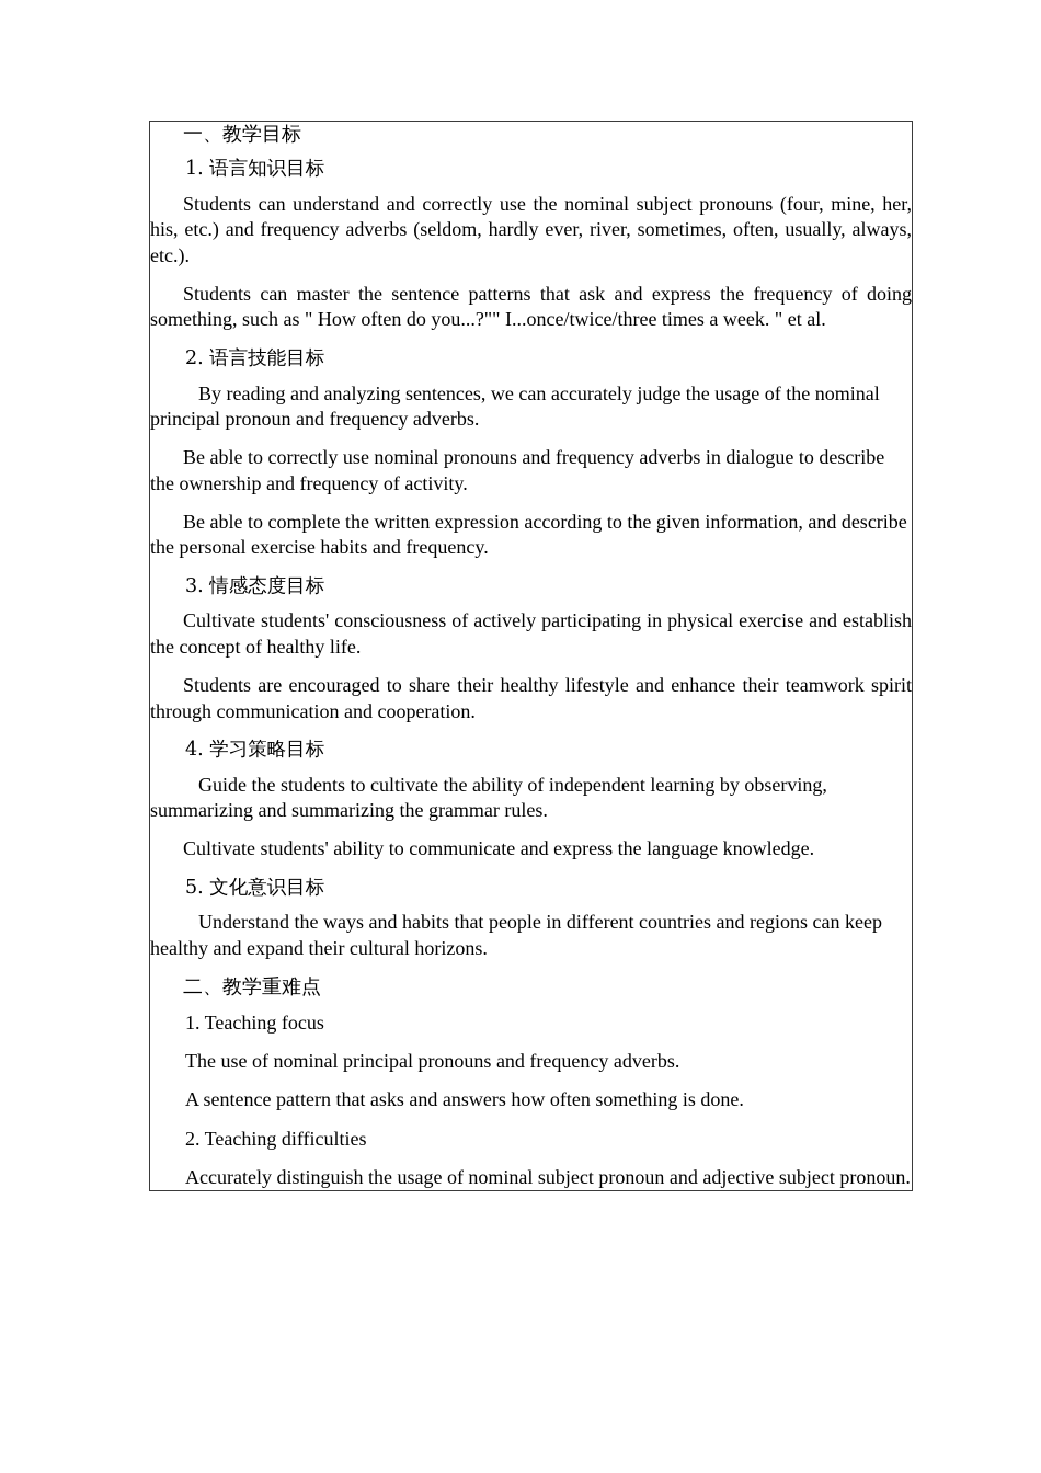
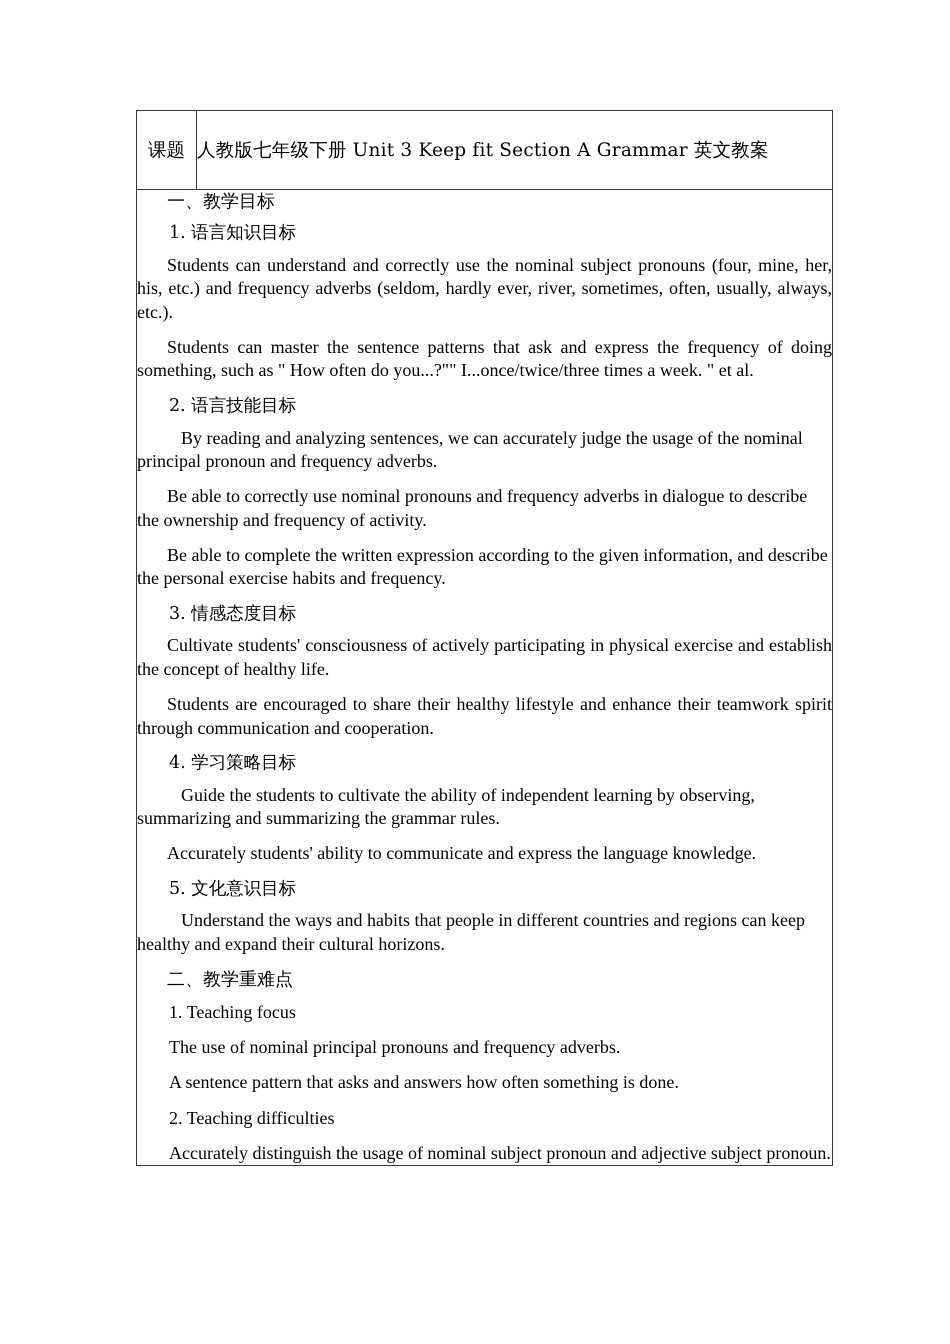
+ 课题	人教版七年级下册 Unit 3 Keep fit Section A Grammar 英文教案
- 一、教学目标 1. 语言知识目标 Students can understand and correctly use the nominal subject pronouns (four, mine, her, his, etc.) and frequency adverbs (seldom, hardly ever, river, sometimes, often, usually, always, etc.). Students can master the sentence patterns that ask and express the frequency of doing something, such as " How often do you...?"" I...once/twice/three times a week. " et al. 2. 语言技能目标 By reading and analyzing sentences, we can accurately judge the usage of the nominal principal pronoun and frequency adverbs. Be able to correctly use nominal pronouns and frequency adverbs in dialogue to describe the ownership and frequency of activity. Be able to complete the written expression according to the given information, and describe the personal exercise habits and frequency. 3. 情感态度目标 Cultivate students' consciousness of actively participating in physical exercise and establish the concept of healthy life. Students are encouraged to share their healthy lifestyle and enhance their teamwork spirit through communication and cooperation. 4. 学习策略目标 Guide the students to cultivate the ability of independent learning by observing, summarizing and summarizing the grammar rules. Cultivate students' ability to communicate and express the language knowledge. 5. 文化意识目标 Understand the ways and habits that people in different countries and regions can keep healthy and expand their cultural horizons. 二、教学重难点 1. Teaching focus The use of nominal principal pronouns and frequency adverbs. A sentence pattern that asks and answers how often something is done. 2. Teaching difficulties Accurately distinguish the usage of nominal subject pronoun and adjective subject pronoun.
+ 一、教学目标 1. 语言知识目标 Students can understand and correctly use the nominal subject pronouns (four, mine, her, his, etc.) and frequency adverbs (seldom, hardly ever, river, sometimes, often, usually, always, etc.). Students can master the sentence patterns that ask and express the frequency of doing something, such as " How often do you...?"" I...once/twice/three times a week. " et al. 2. 语言技能目标 By reading and analyzing sentences, we can accurately judge the usage of the nominal principal pronoun and frequency adverbs. Be able to correctly use nominal pronouns and frequency adverbs in dialogue to describe the ownership and frequency of activity. Be able to complete the written expression according to the given information, and describe the personal exercise habits and frequency. 3. 情感态度目标 Cultivate students' consciousness of actively participating in physical exercise and establish the concept of healthy life. Students are encouraged to share their healthy lifestyle and enhance their teamwork spirit through communication and cooperation. 4. 学习策略目标 Guide the students to cultivate the ability of independent learning by observing, summarizing and summarizing the grammar rules. Accurately students' ability to communicate and express the language knowledge. 5. 文化意识目标 Understand the ways and habits that people in different countries and regions can keep healthy and expand their cultural horizons. 二、教学重难点 1. Teaching focus The use of nominal principal pronouns and frequency adverbs. A sentence pattern that asks and answers how often something is done. 2. Teaching difficulties Accurately distinguish the usage of nominal subject pronoun and adjective subject pronoun.
